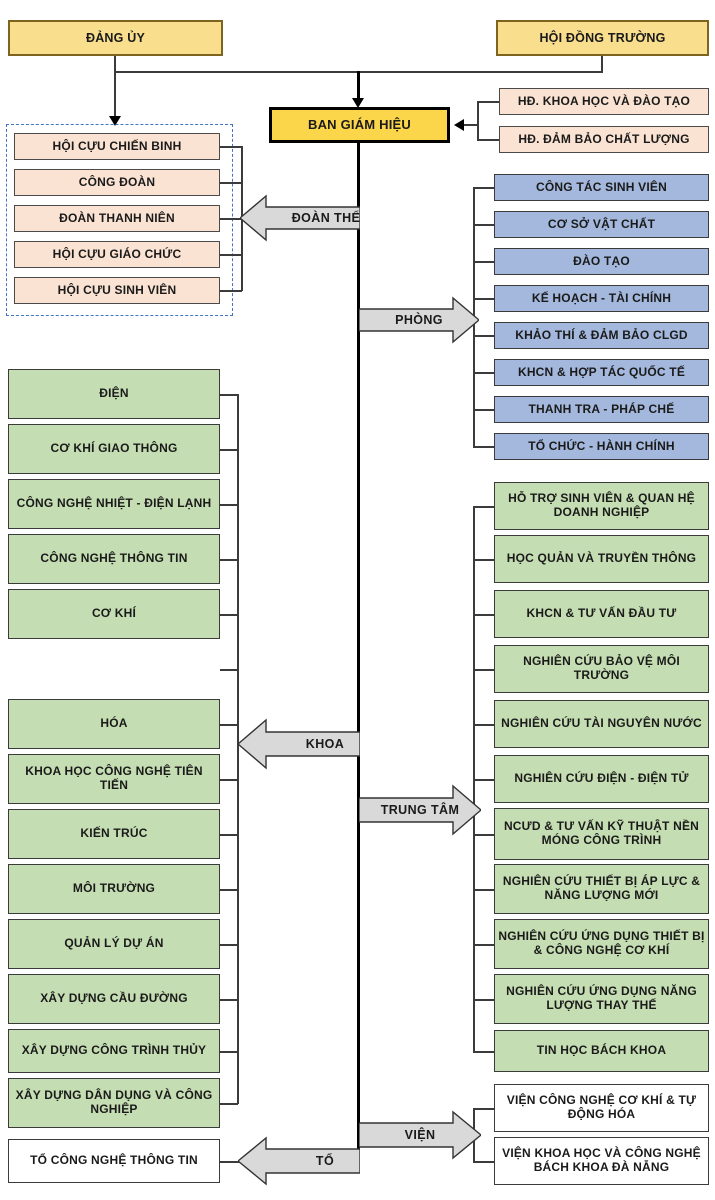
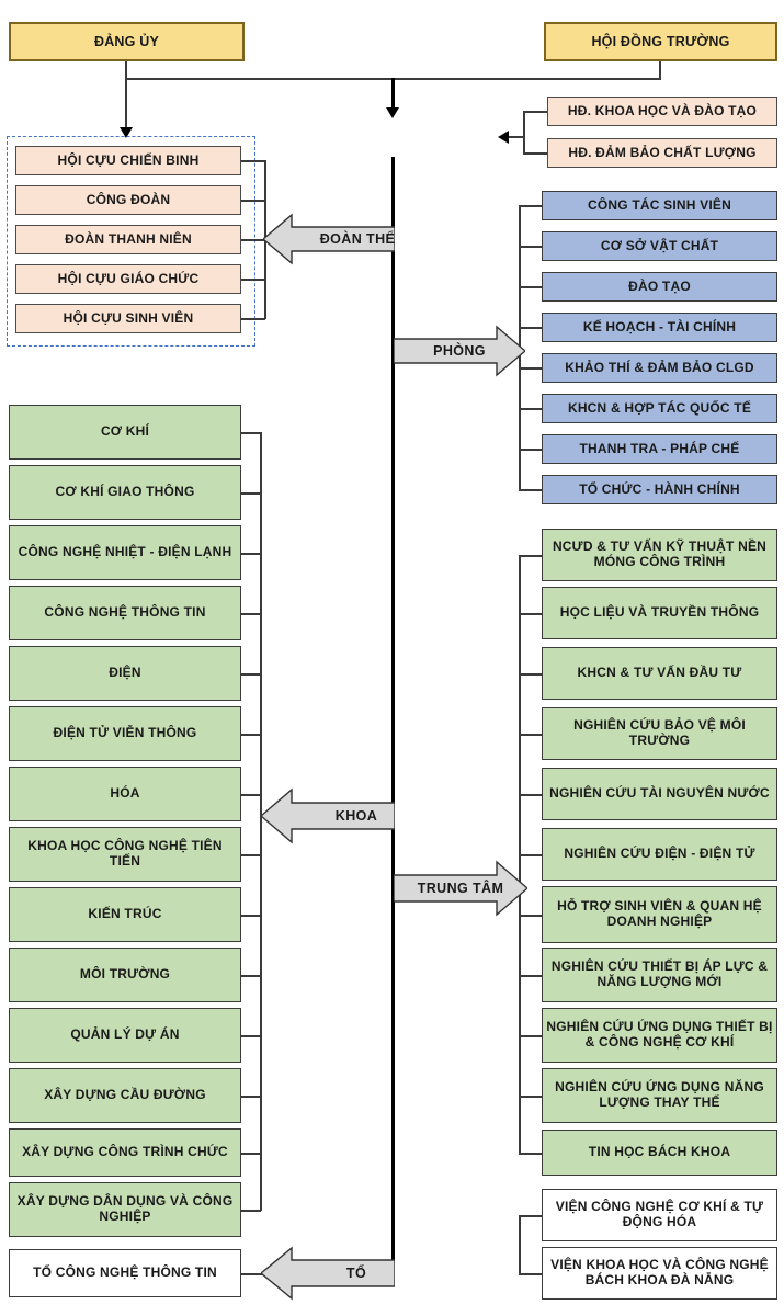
  ĐẢNG ỦY
  HỘI ĐỒNG TRƯỜNG
- BAN GIÁM HIỆU
  HĐ. KHOA HỌC VÀ ĐÀO TẠO
  HĐ. ĐẢM BẢO CHẤT LƯỢNG
  HỘI CỰU CHIẾN BINH
  CÔNG ĐOÀN
  ĐOÀN THANH NIÊN
  HỘI CỰU GIÁO CHỨC
  HỘI CỰU SINH VIÊN
  ĐOÀN THỂ
  CÔNG TÁC SINH VIÊN
  CƠ SỞ VẬT CHẤT
  ĐÀO TẠO
  KẾ HOẠCH - TÀI CHÍNH
  KHẢO THÍ & ĐẢM BẢO CLGD
  KHCN & HỢP TÁC QUỐC TẾ
  THANH TRA - PHÁP CHẾ
  TỔ CHỨC - HÀNH CHÍNH
  PHÒNG
- ĐIỆN
+ CƠ KHÍ
  CƠ KHÍ GIAO THÔNG
  CÔNG NGHỆ NHIỆT - ĐIỆN LẠNH
  CÔNG NGHỆ THÔNG TIN
- CƠ KHÍ
+ ĐIỆN
+ ĐIỆN TỬ VIỄN THÔNG
  HÓA
  KHOA HỌC CÔNG NGHỆ TIÊN TIẾN
  KIẾN TRÚC
  MÔI TRƯỜNG
  QUẢN LÝ DỰ ÁN
  XÂY DỰNG CẦU ĐƯỜNG
- XÂY DỰNG CÔNG TRÌNH THỦY
+ XÂY DỰNG CÔNG TRÌNH CHỨC
  XÂY DỰNG DÂN DỤNG VÀ CÔNG NGHIỆP
  KHOA
  TỔ CÔNG NGHỆ THÔNG TIN
  TỔ
- HỖ TRỢ SINH VIÊN & QUAN HỆ DOANH NGHIỆP
+ NCƯD & TƯ VẤN KỸ THUẬT NỀN MÓNG CÔNG TRÌNH
- HỌC QUẢN VÀ TRUYỀN THÔNG
+ HỌC LIỆU VÀ TRUYỀN THÔNG
  KHCN & TƯ VẤN ĐẦU TƯ
  NGHIÊN CỨU BẢO VỆ MÔI TRƯỜNG
  NGHIÊN CỨU TÀI NGUYÊN NƯỚC
  NGHIÊN CỨU ĐIỆN - ĐIỆN TỬ
- NCƯD & TƯ VẤN KỸ THUẬT NỀN MÓNG CÔNG TRÌNH
+ HỖ TRỢ SINH VIÊN & QUAN HỆ DOANH NGHIỆP
  NGHIÊN CỨU THIẾT BỊ ÁP LỰC & NĂNG LƯỢNG MỚI
  NGHIÊN CỨU ỨNG DỤNG THIẾT BỊ & CÔNG NGHỆ CƠ KHÍ
  NGHIÊN CỨU ỨNG DỤNG NĂNG LƯỢNG THAY THẾ
  TIN HỌC BÁCH KHOA
  TRUNG TÂM
  VIỆN CÔNG NGHỆ CƠ KHÍ & TỰ ĐỘNG HÓA
  VIỆN KHOA HỌC VÀ CÔNG NGHỆ BÁCH KHOA ĐÀ NẴNG
- VIỆN
